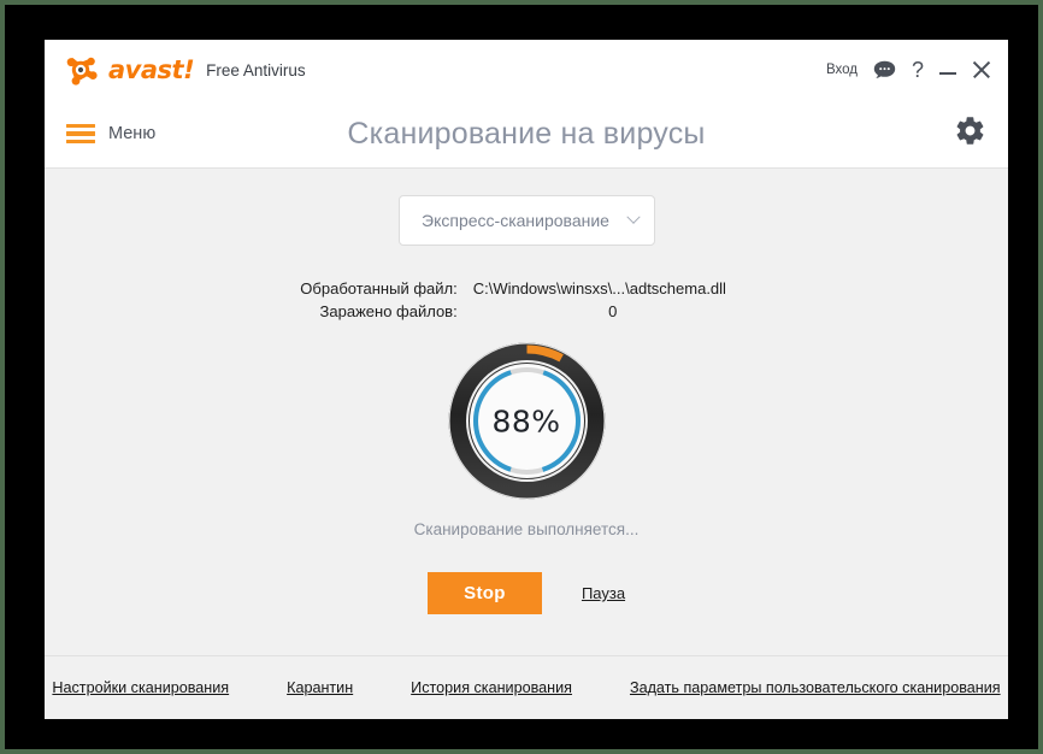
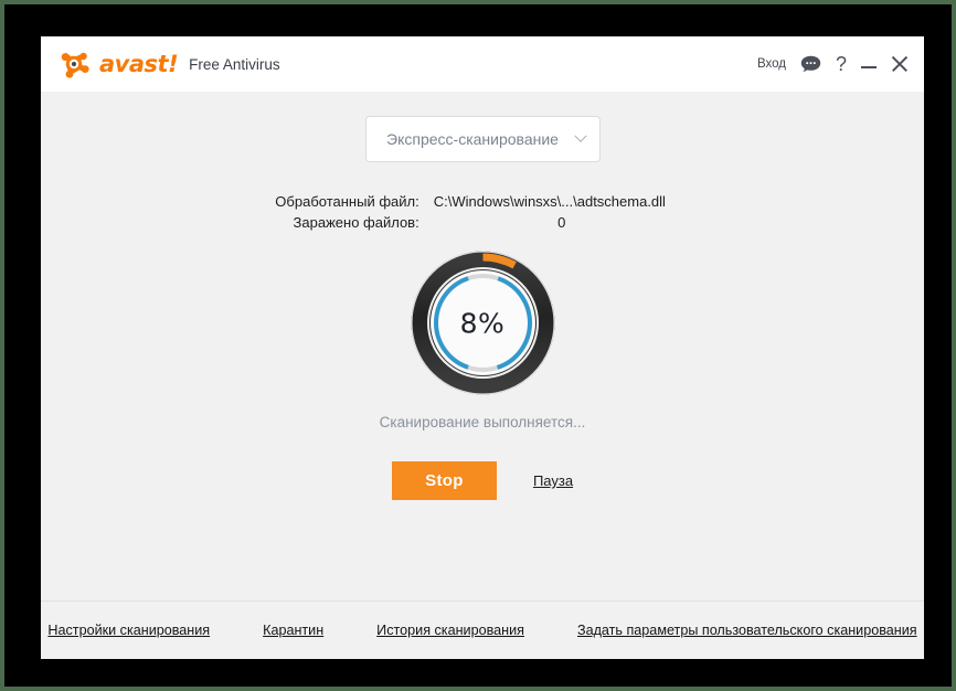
  avast!
  Free Antivirus
  Вход
  ?
- Меню
- Сканирование на вирусы
  Экспресс-сканирование
  Обработанный файл:	C:\Windows\winsxs\...\adtschema.dll
  Заражено файлов:	0
- 88%
+ 8%
  Сканирование выполняется...
  Stop
  Пауза
  Настройки сканирования
  Карантин
  История сканирования
  Задать параметры пользовательского сканирования
